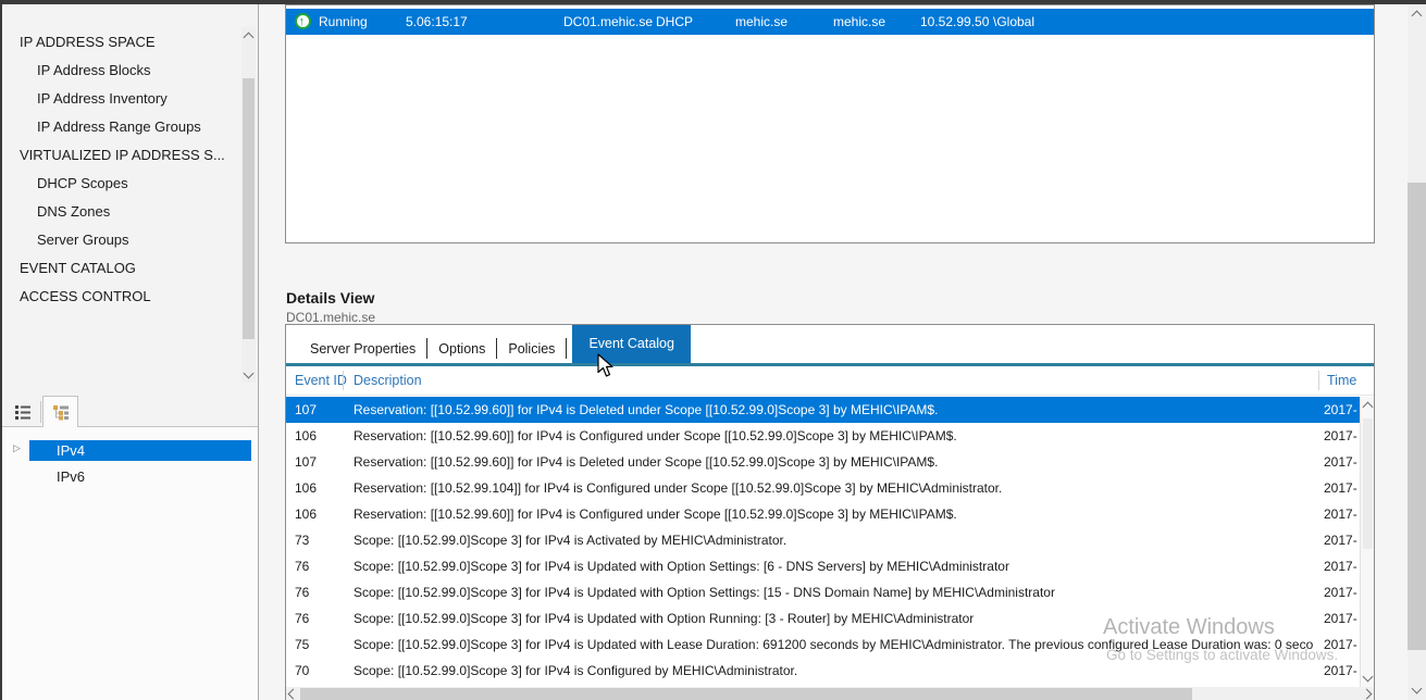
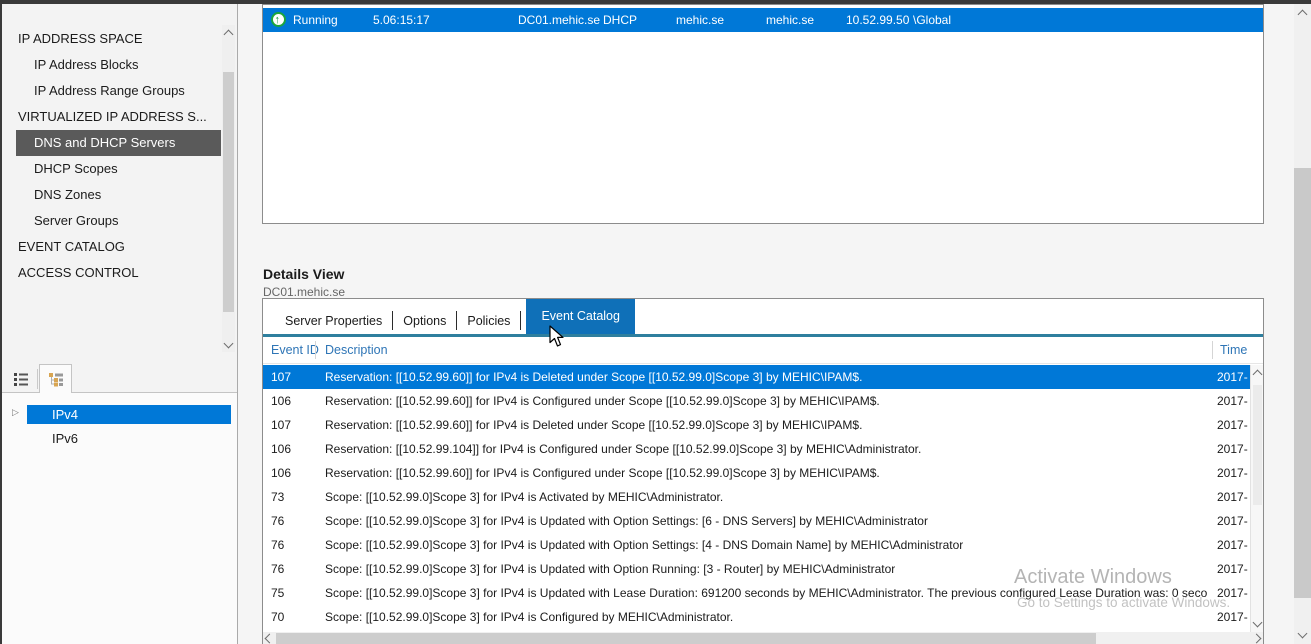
  IP ADDRESS SPACE
  IP Address Blocks
- IP Address Inventory
  IP Address Range Groups
  VIRTUALIZED IP ADDRESS S...
+ DNS and DHCP Servers
  DHCP Scopes
  DNS Zones
  Server Groups
  EVENT CATALOG
  ACCESS CONTROL
  ▷
  IPv4
  IPv6
  ↑
  Running
  5.06:15:17
  DC01.mehic.se
  DHCP
  mehic.se
  mehic.se
  10.52.99.50
  \Global
  Details View
  DC01.mehic.se
  Server Properties
  Options
  Policies
  Event Catalog
  Event I
  Description
  Time
  107
  Reservation: [[10.52.99.60]] for IPv4 is Deleted under Scope [[10.52.99.0]Scope 3] by MEHIC\IPAM$.
  2017-
  106
  Reservation: [[10.52.99.60]] for IPv4 is Configured under Scope [[10.52.99.0]Scope 3] by MEHIC\IPAM$.
  2017-
  107
  Reservation: [[10.52.99.60]] for IPv4 is Deleted under Scope [[10.52.99.0]Scope 3] by MEHIC\IPAM$.
  2017-
  106
  Reservation: [[10.52.99.104]] for IPv4 is Configured under Scope [[10.52.99.0]Scope 3] by MEHIC\Administrator.
  2017-
  106
  Reservation: [[10.52.99.60]] for IPv4 is Configured under Scope [[10.52.99.0]Scope 3] by MEHIC\IPAM$.
  2017-
  73
  Scope: [[10.52.99.0]Scope 3] for IPv4 is Activated by MEHIC\Administrator.
  2017-
  76
  Scope: [[10.52.99.0]Scope 3] for IPv4 is Updated with Option Settings: [6 - DNS Servers] by MEHIC\Administrator
  2017-
  76
- Scope: [[10.52.99.0]Scope 3] for IPv4 is Updated with Option Settings: [15 - DNS Domain Name] by MEHIC\Administrator
+ Scope: [[10.52.99.0]Scope 3] for IPv4 is Updated with Option Settings: [4 - DNS Domain Name] by MEHIC\Administrator
  2017-
  76
  Scope: [[10.52.99.0]Scope 3] for IPv4 is Updated with Option Running: [3 - Router] by MEHIC\Administrator
  2017-
  75
  Scope: [[10.52.99.0]Scope 3] for IPv4 is Updated with Lease Duration: 691200 seconds by MEHIC\Administrator. The previous configured Lease Duration was: 0 seco
  2017-
  70
  Scope: [[10.52.99.0]Scope 3] for IPv4 is Configured by MEHIC\Administrator.
  2017-
  Activate Windows
  Go to Settings to activate Windows.
